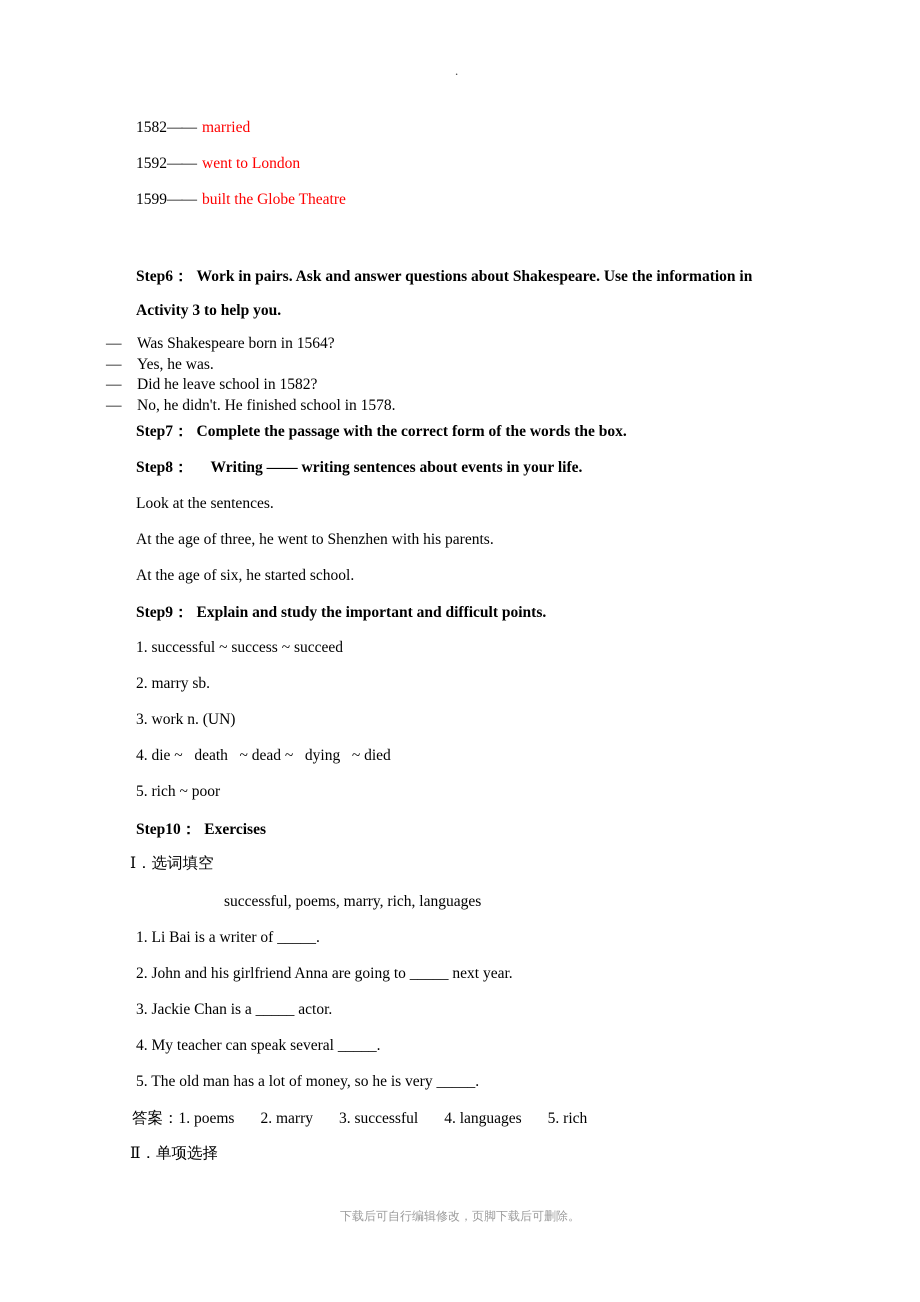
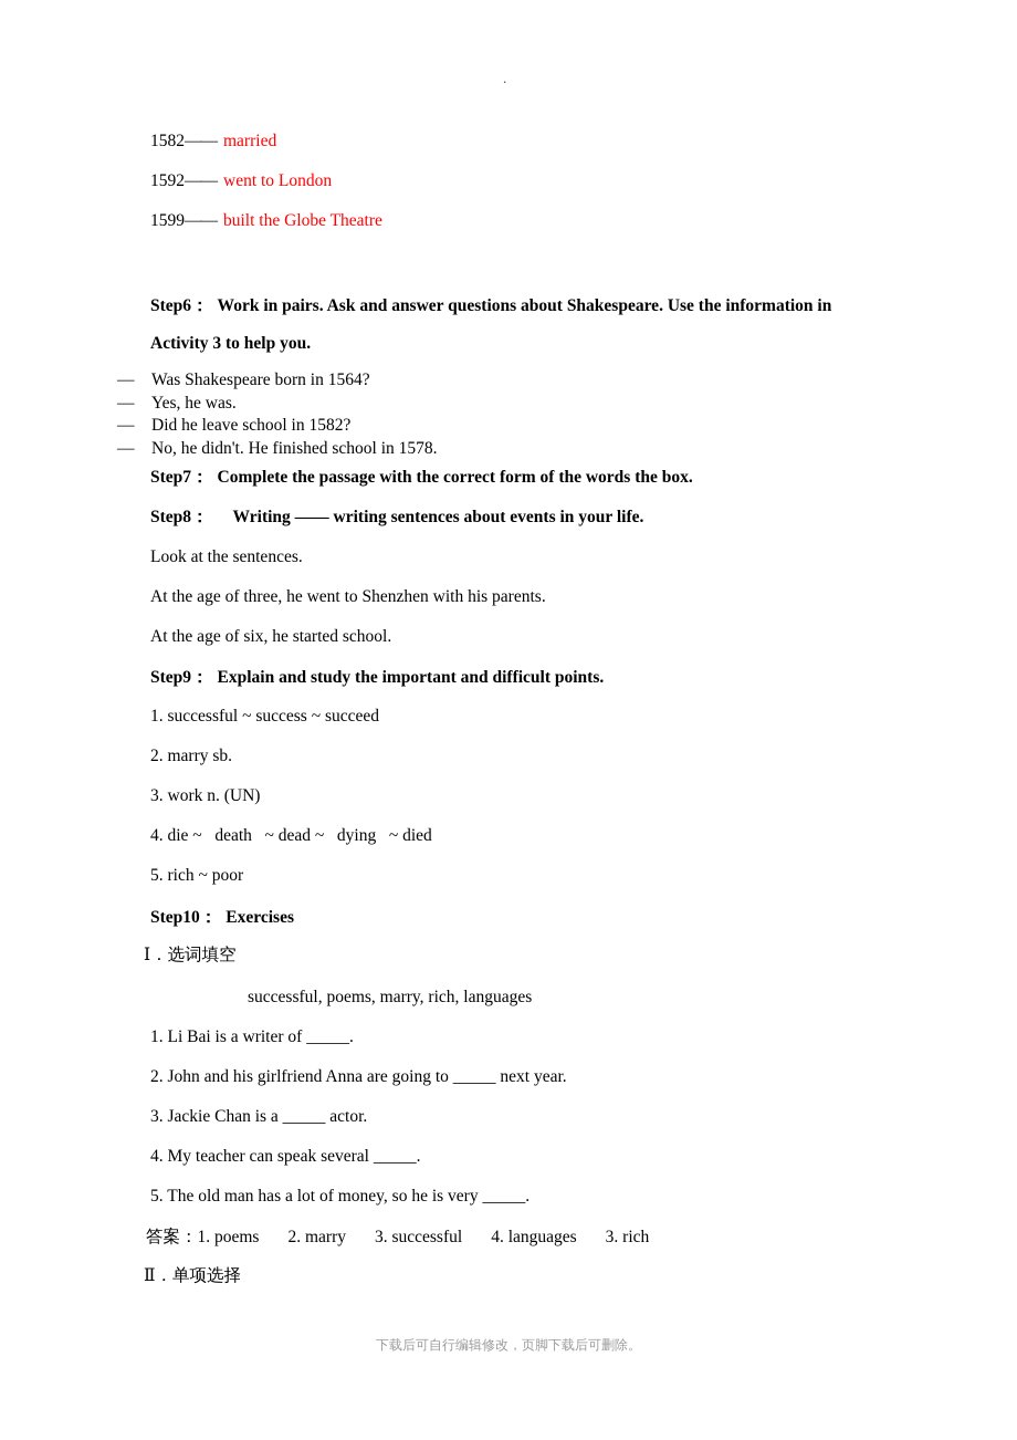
  .
  1582—— married
  1592—— went to London
  1599—— built the Globe Theatre
  Step6： Work in pairs. Ask and answer questions about Shakespeare. Use the information in
  Activity 3 to help you.
  — Was Shakespeare born in 1564?
  — Yes, he was.
  — Did he leave school in 1582?
  — No, he didn't. He finished school in 1578.
  Step7： Complete the passage with the correct form of the words the box.
  Step8： Writing —— writing sentences about events in your life.
  Look at the sentences.
  At the age of three, he went to Shenzhen with his parents.
  At the age of six, he started school.
  Step9： Explain and study the important and difficult points.
  1. successful ~ success ~ succeed
  2. marry sb.
  3. work n. (UN)
  4. die ~ death ~ dead ~ dying ~ died
  5. rich ~ poor
  Step10： Exercises
  Ⅰ．选词填空
  successful, poems, marry, rich, languages
  1. Li Bai is a writer of _____.
  2. John and his girlfriend Anna are going to _____ next year.
  3. Jackie Chan is a _____ actor.
  4. My teacher can speak several _____.
  5. The old man has a lot of money, so he is very _____.
- 答案：1. poems 2. marry 3. successful 4. languages 5. rich
+ 答案：1. poems 2. marry 3. successful 4. languages 3. rich
  Ⅱ．单项选择
  下载后可自行编辑修改，页脚下载后可删除。
